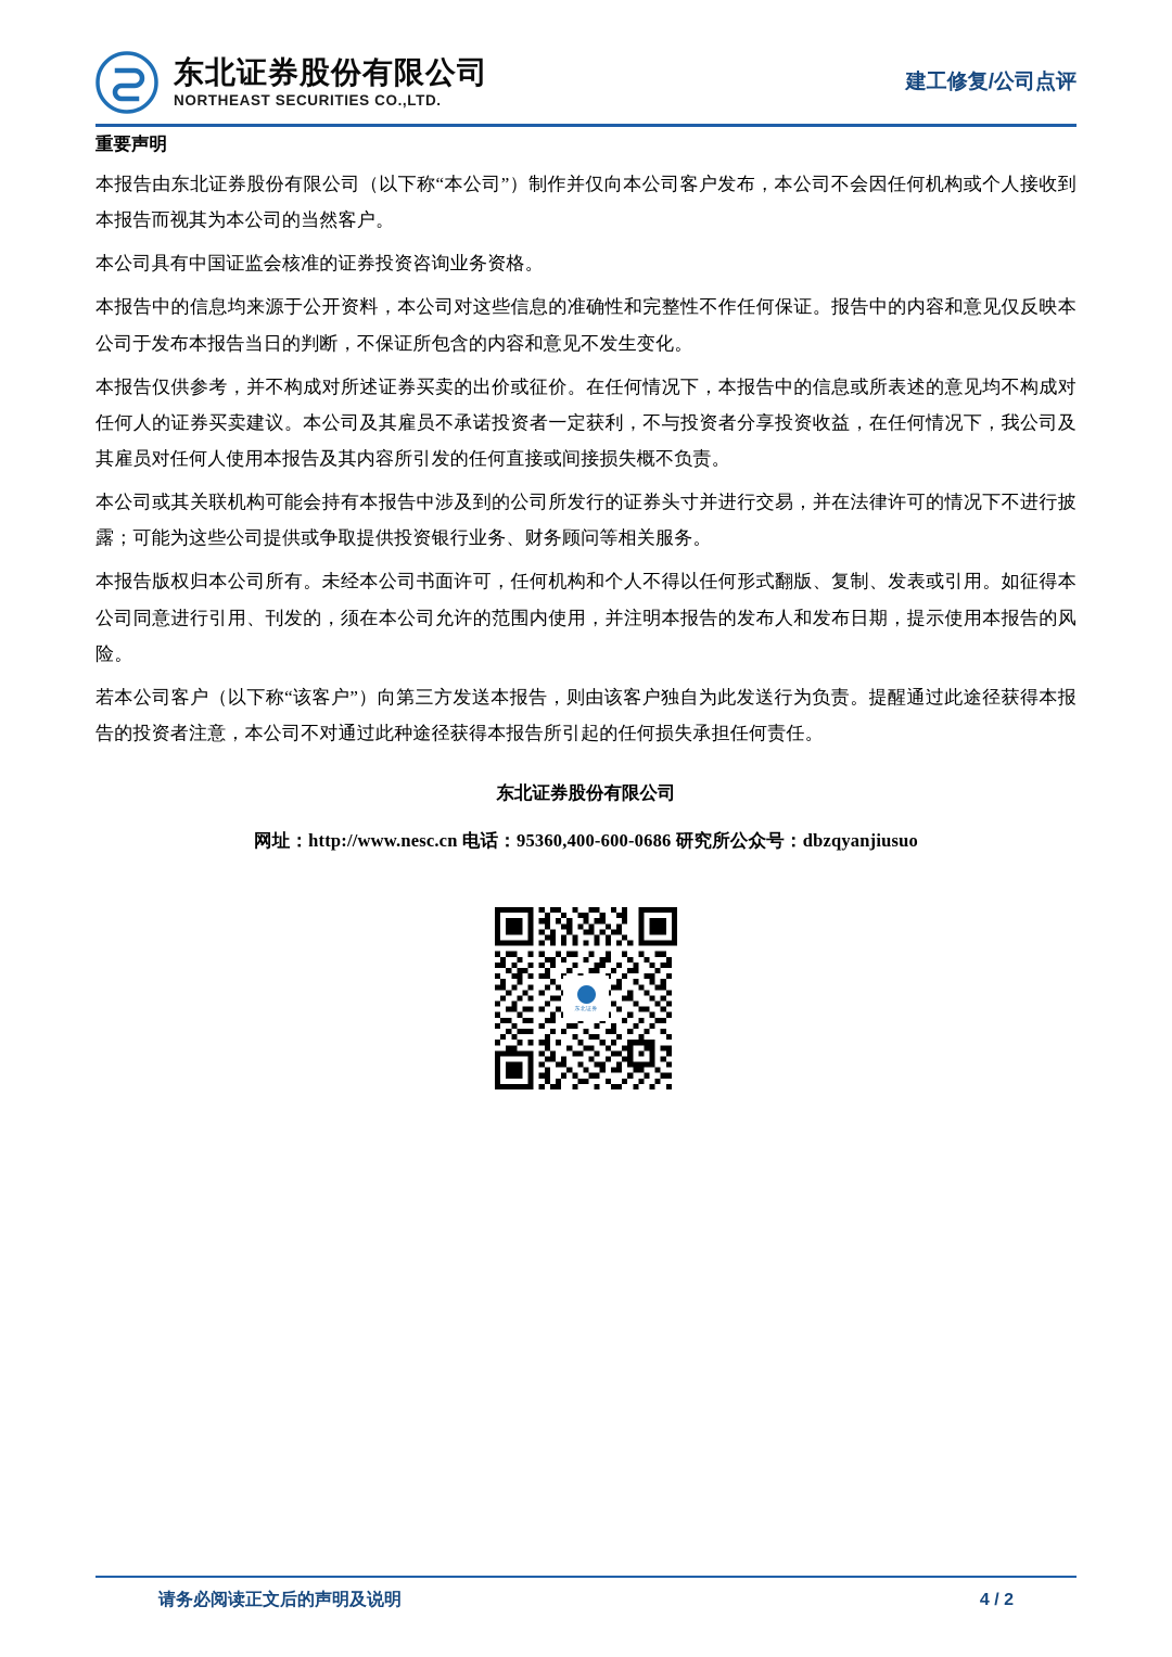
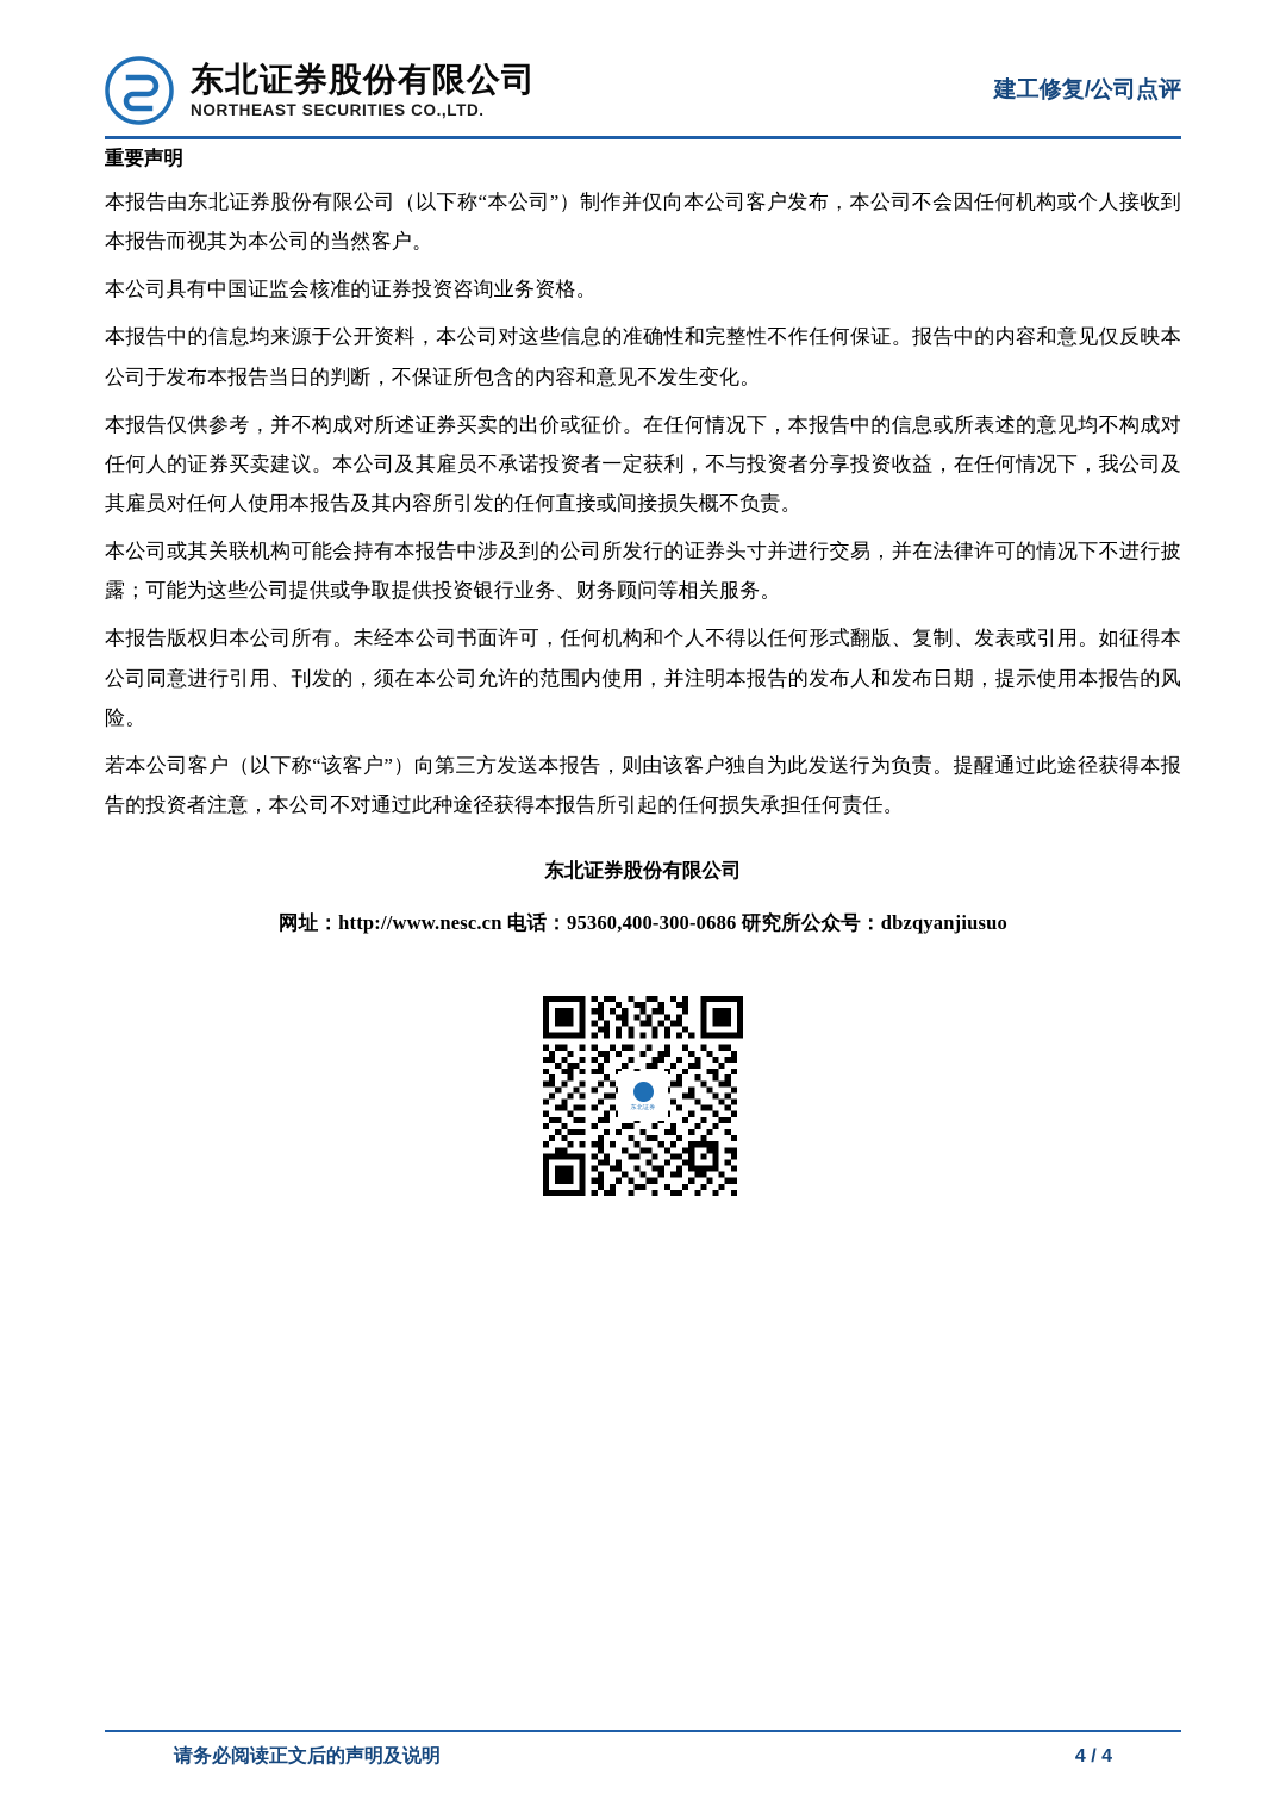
  东北证券股份有限公司
  NORTHEAST SECURITIES CO.,LTD.
  建工修复/公司点评
  重要声明
  本报告由东北证券股份有限公司（以下称“本公司”）制作并仅向本公司客户发布，本公司不会因任何机构或个人接收到本报告而视其为本公司的当然客户。
  本公司具有中国证监会核准的证券投资咨询业务资格。
  本报告中的信息均来源于公开资料，本公司对这些信息的准确性和完整性不作任何保证。报告中的内容和意见仅反映本公司于发布本报告当日的判断，不保证所包含的内容和意见不发生变化。
  本报告仅供参考，并不构成对所述证券买卖的出价或征价。在任何情况下，本报告中的信息或所表述的意见均不构成对任何人的证券买卖建议。本公司及其雇员不承诺投资者一定获利，不与投资者分享投资收益，在任何情况下，我公司及其雇员对任何人使用本报告及其内容所引发的任何直接或间接损失概不负责。
  本公司或其关联机构可能会持有本报告中涉及到的公司所发行的证券头寸并进行交易，并在法律许可的情况下不进行披露；可能为这些公司提供或争取提供投资银行业务、财务顾问等相关服务。
  本报告版权归本公司所有。未经本公司书面许可，任何机构和个人不得以任何形式翻版、复制、发表或引用。如征得本公司同意进行引用、刊发的，须在本公司允许的范围内使用，并注明本报告的发布人和发布日期，提示使用本报告的风险。
  若本公司客户（以下称“该客户”）向第三方发送本报告，则由该客户独自为此发送行为负责。提醒通过此途径获得本报告的投资者注意，本公司不对通过此种途径获得本报告所引起的任何损失承担任何责任。
  东北证券股份有限公司
- 网址：http://www.nesc.cn 电话：95360,400-600-0686 研究所公众号：dbzqyanjiusuo
+ 网址：http://www.nesc.cn 电话：95360,400-300-0686 研究所公众号：dbzqyanjiusuo
  请务必阅读正文后的声明及说明
- 4 / 2
+ 4 / 4
